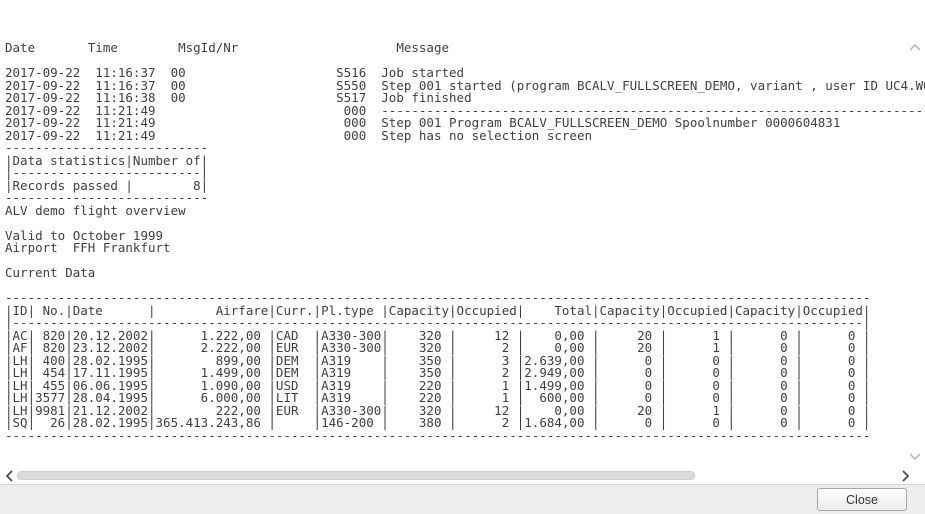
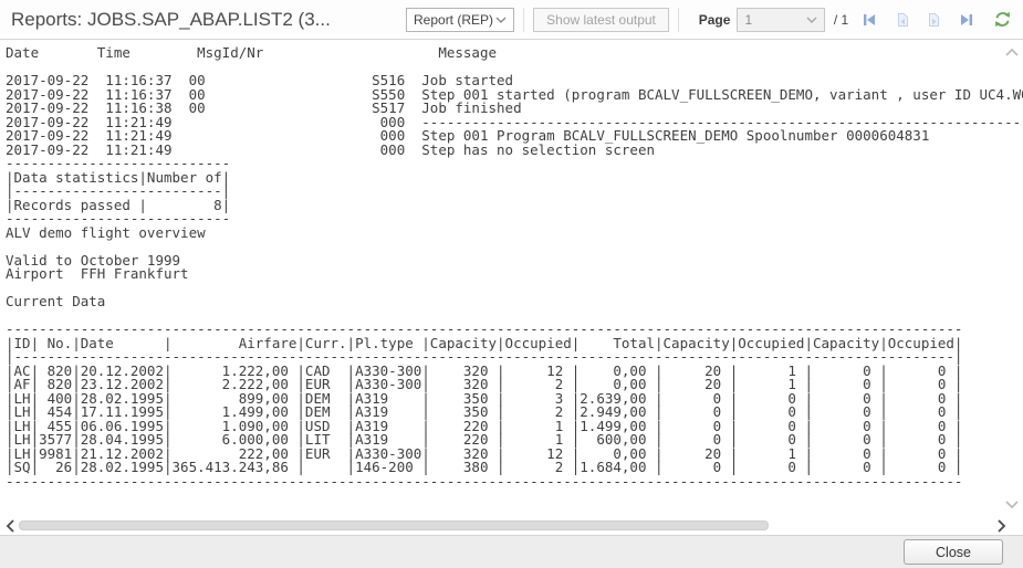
+ Reports: JOBS.SAP_ABAP.LIST2 (3...
+ Report (REP)
+ Show latest output
+ Page
+ 1
+ / 1
  Date Time MsgId/Nr Message
  2017-09-22 11:16:37 00 S516 Job started
  2017-09-22 11:16:37 00 S550 Step 001 started (program BCALV_FULLSCREEN_DEMO, variant , user ID UC4.W
  2017-09-22 11:16:38 00 S517 Job finished
  2017-09-22 11:21:49 000 ------------------------------------------------------------------------
  2017-09-22 11:21:49 000 Step 001 Program BCALV_FULLSCREEN_DEMO Spoolnumber 0000604831
  2017-09-22 11:21:49 000 Step has no selection screen
  ---------------------------
  |Data statistics|Number of|
  |-------------------------|
  |Records passed | 8|
  ---------------------------
  ALV demo flight overview
  Valid to October 1999
  Airport FFH Frankfurt
  Current Data
  -------------------------------------------------------------------------------------------------------------------
  |ID| No.|Date | Airfare|Curr.|Pl.type |Capacity|Occupied| Total|Capacity|Occupied|Capacity|Occupied|
  |-----------------------------------------------------------------------------------------------------------------|
  |AC| 820|20.12.2002| 1.222,00 |CAD |A330-300| 320 | 12 | 0,00 | 20 | 1 | 0 | 0 |
  |AF| 820|23.12.2002| 2.222,00 |EUR |A330-300| 320 | 2 | 0,00 | 20 | 1 | 0 | 0 |
  |LH| 400|28.02.1995| 899,00 |DEM |A319 | 350 | 3 |2.639,00 | 0 | 0 | 0 | 0 |
  |LH| 454|17.11.1995| 1.499,00 |DEM |A319 | 350 | 2 |2.949,00 | 0 | 0 | 0 | 0 |
  |LH| 455|06.06.1995| 1.090,00 |USD |A319 | 220 | 1 |1.499,00 | 0 | 0 | 0 | 0 |
  |LH|3577|28.04.1995| 6.000,00 |LIT |A319 | 220 | 1 | 600,00 | 0 | 0 | 0 | 0 |
  |LH|9981|21.12.2002| 222,00 |EUR |A330-300| 320 | 12 | 0,00 | 20 | 1 | 0 | 0 |
  |SQ| 26|28.02.1995|365.413.243,86 | |146-200 | 380 | 2 |1.684,00 | 0 | 0 | 0 | 0 |
  -------------------------------------------------------------------------------------------------------------------
  Close
